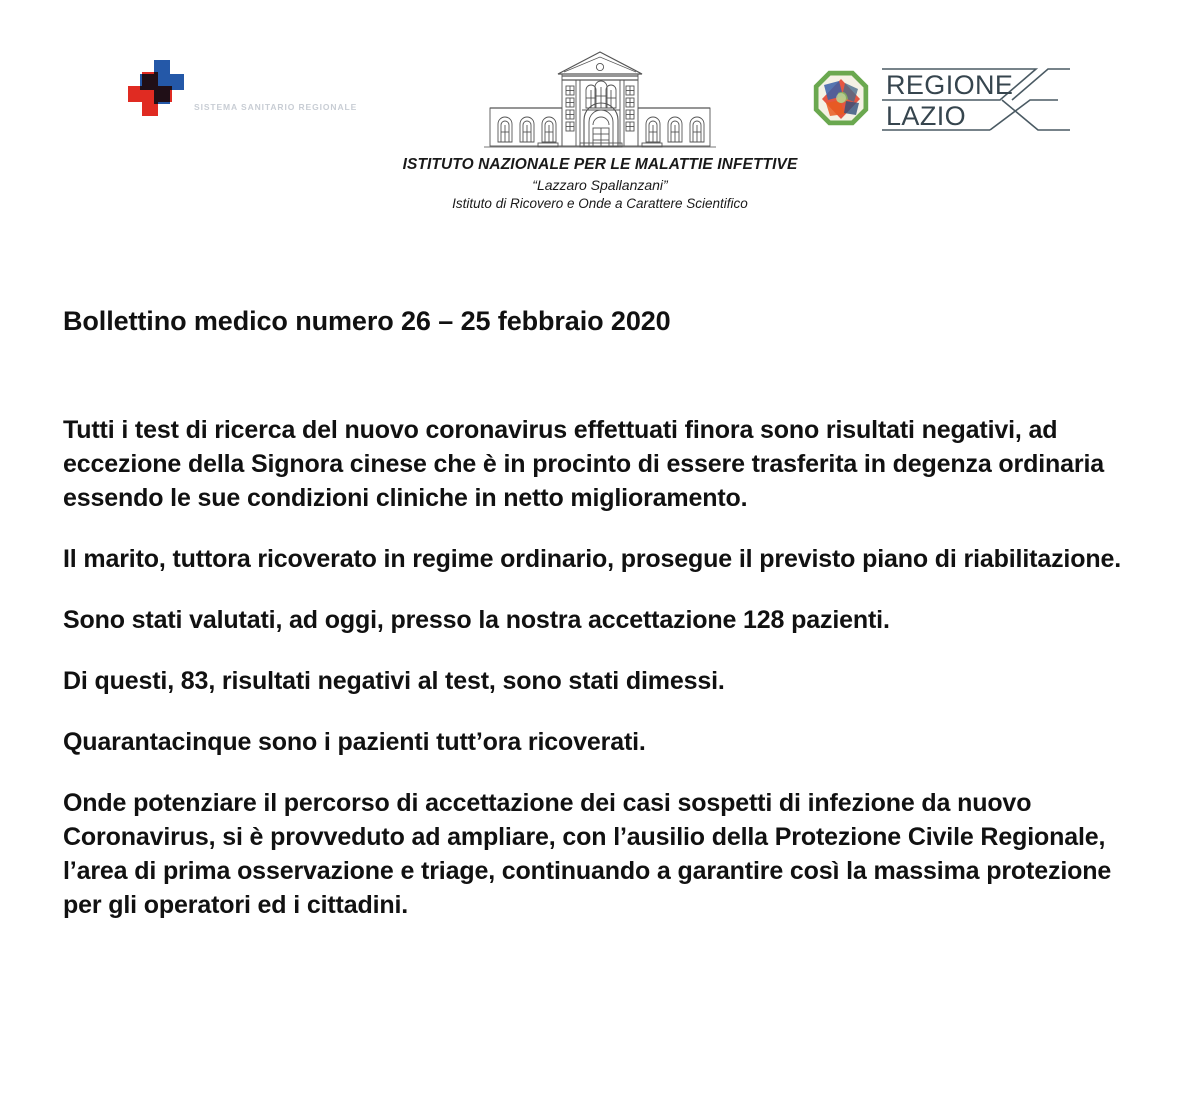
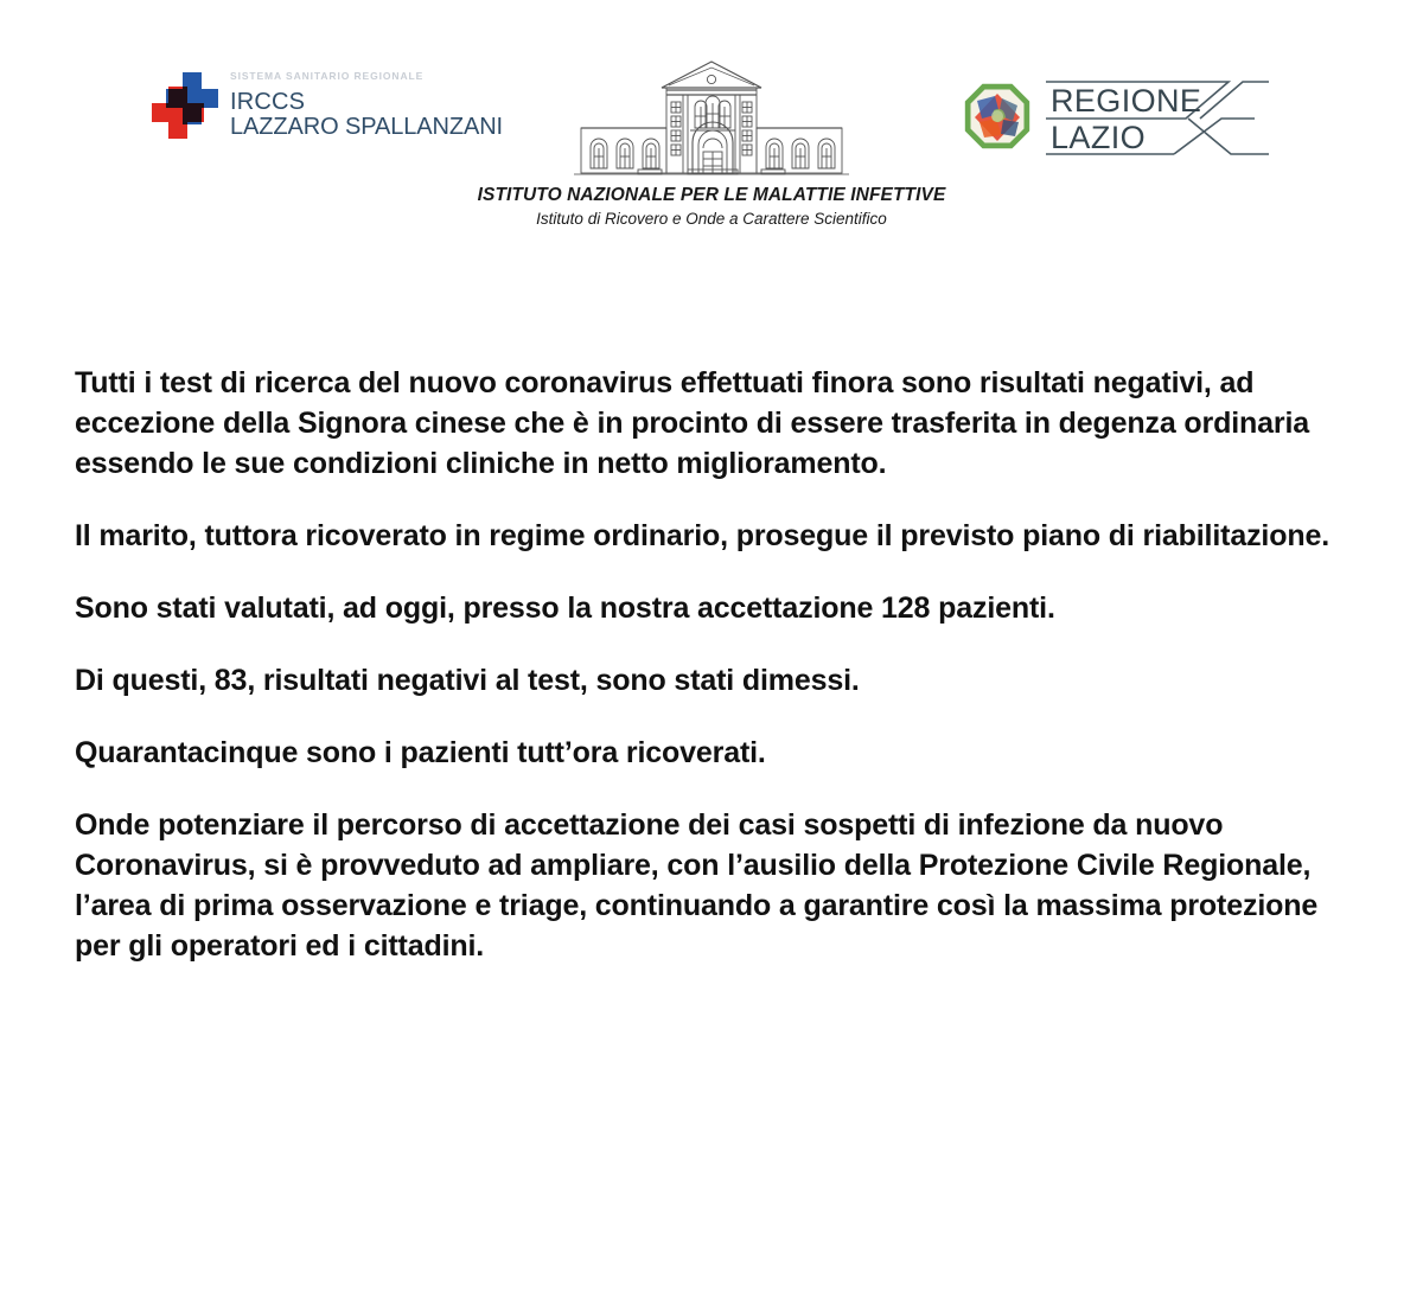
  SISTEMA SANITARIO REGIONALE
+ IRCCS
+ LAZZARO SPALLANZANI
  ISTITUTO NAZIONALE PER LE MALATTIE INFETTIVE
- “Lazzaro Spallanzani”
  Istituto di Ricovero e Onde a Carattere Scientifico
  REGIONE
  LAZIO
- Bollettino medico numero 26 – 25 febbraio 2020
  Tutti i test di ricerca del nuovo coronavirus effettuati finora sono risultati negativi, ad eccezione della Signora cinese che è in procinto di essere trasferita in degenza ordinaria essendo le sue condizioni cliniche in netto miglioramento.
  Il marito, tuttora ricoverato in regime ordinario, prosegue il previsto piano di riabilitazione.
  Sono stati valutati, ad oggi, presso la nostra accettazione 128 pazienti.
  Di questi, 83, risultati negativi al test, sono stati dimessi.
  Quarantacinque sono i pazienti tutt’ora ricoverati.
  Onde potenziare il percorso di accettazione dei casi sospetti di infezione da nuovo Coronavirus, si è provveduto ad ampliare, con l’ausilio della Protezione Civile Regionale, l’area di prima osservazione e triage, continuando a garantire così la massima protezione per gli operatori ed i cittadini.
